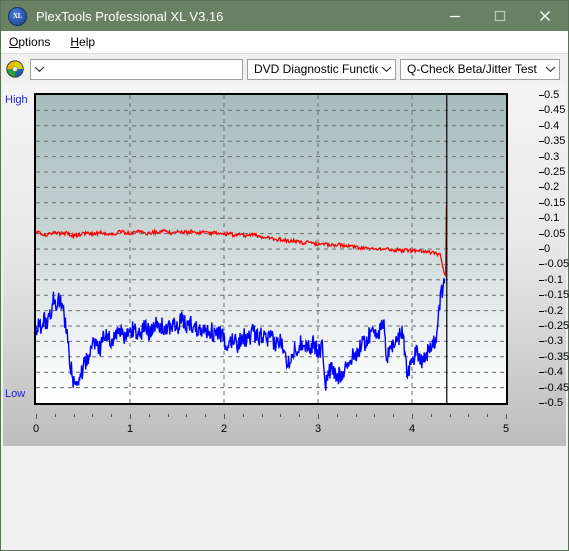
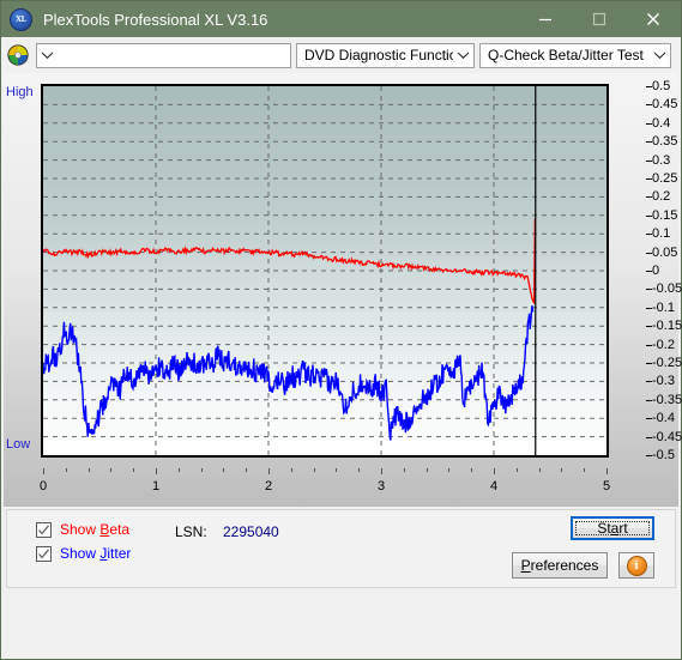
  XL
  PlexTools Professional XL V3.16
- Options
- Help
  DVD Diagnostic Functi
  Q-Check Beta/Jitter Test
  High
  Low
  0.5
  0.45
  0.4
  0.35
  0.3
  0.25
  0.2
  0.15
  0.1
  0.05
  0
  -0.05
  -0.1
  -0.15
  -0.2
  -0.25
  -0.3
  -0.35
  -0.4
  -0.45
  -0.5
  0
  1
  2
  3
  4
  5
+ Show Beta
+ Show Jitter
+ LSN:
+ 2295040
+ St
+ a
+ rt
+ P
+ references
+ i
